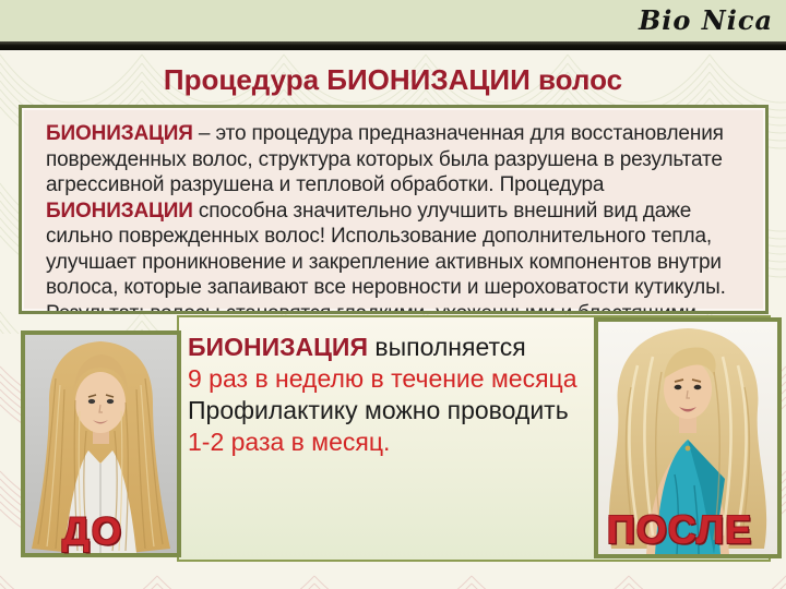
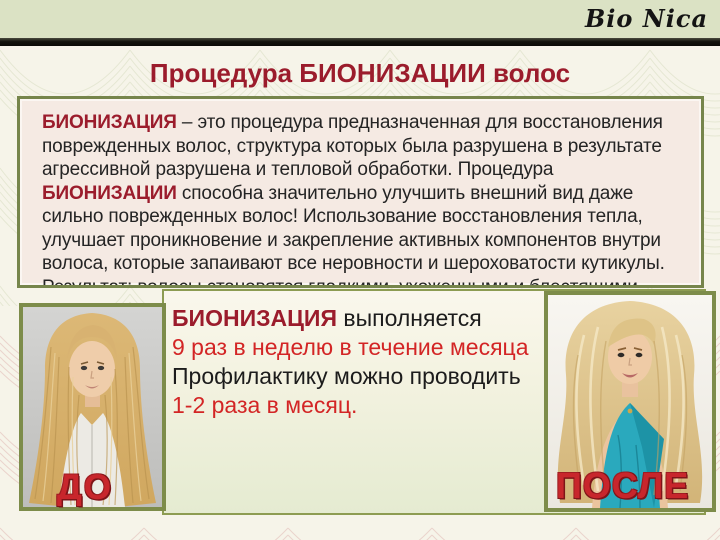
  Bio Nica
  Процедура БИОНИЗАЦИИ волос
  БИОНИЗАЦИЯ – это процедура предназначенная для восстановления
  поврежденных волос, структура которых была разрушена в результате
  агрессивной разрушена и тепловой обработки. Процедура
  БИОНИЗАЦИИ способна значительно улучшить внешний вид даже
- сильно поврежденных волос! Использование дополнительного тепла,
+ сильно поврежденных волос! Использование восстановления тепла,
  улучшает проникновение и закрепление активных компонентов внутри
  волоса, которые запаивают все неровности и шероховатости кутикулы.
  БИОНИЗАЦИЯ выполняется
  9 раз в неделю в течение месяца
  Профилактику можно проводить
  1-2 раза в месяц.
  ДО
  ПОСЛЕ
